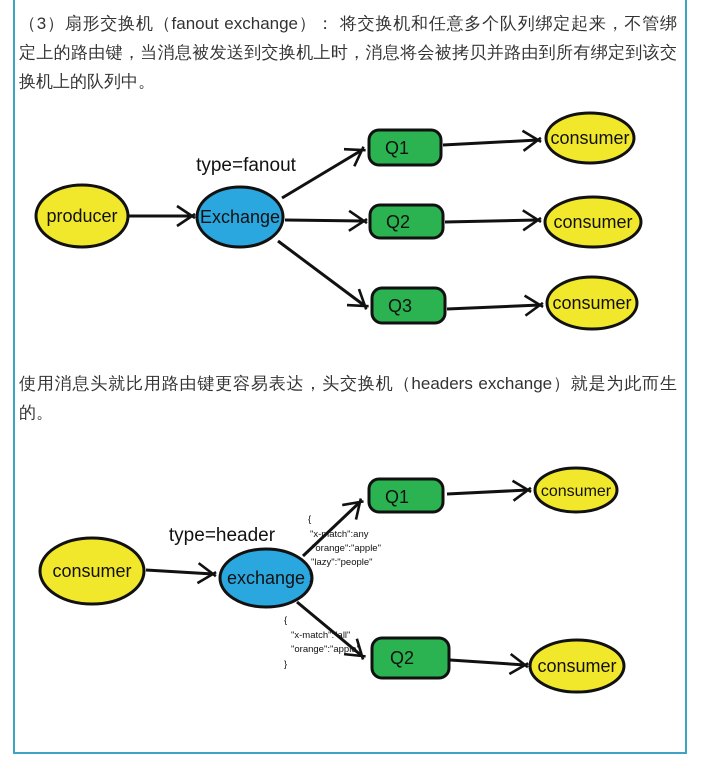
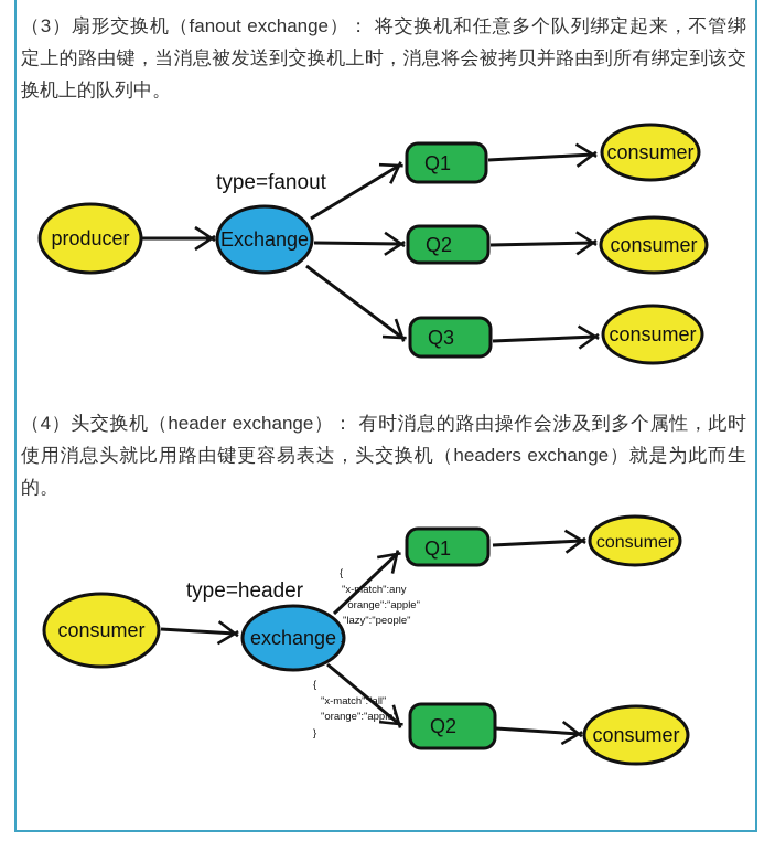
  （3）扇形交换机（fanout exchange）： 将交换机和任意多个队列绑定起来，不管绑
  定上的路由键，当消息被发送到交换机上时，消息将会被拷贝并路由到所有绑定到该交
  换机上的队列中。
+ （4）头交换机（header exchange）： 有时消息的路由操作会涉及到多个属性，此时
  使用消息头就比用路由键更容易表达，头交换机（headers exchange）就是为此而生
  的。
  type=fanout
  producer
  Exchange
  Q1
  Q2
  Q3
  consumer
  consumer
  consumer
  type=header
  consumer
  exchange
  Q1
  Q2
  consumer
  consumer
  {
  "x-atch":any
  "orange":"apple"
  "lazy":"people"
  }
  {
  "x-match":all"
  "orange":"appl"
  }
